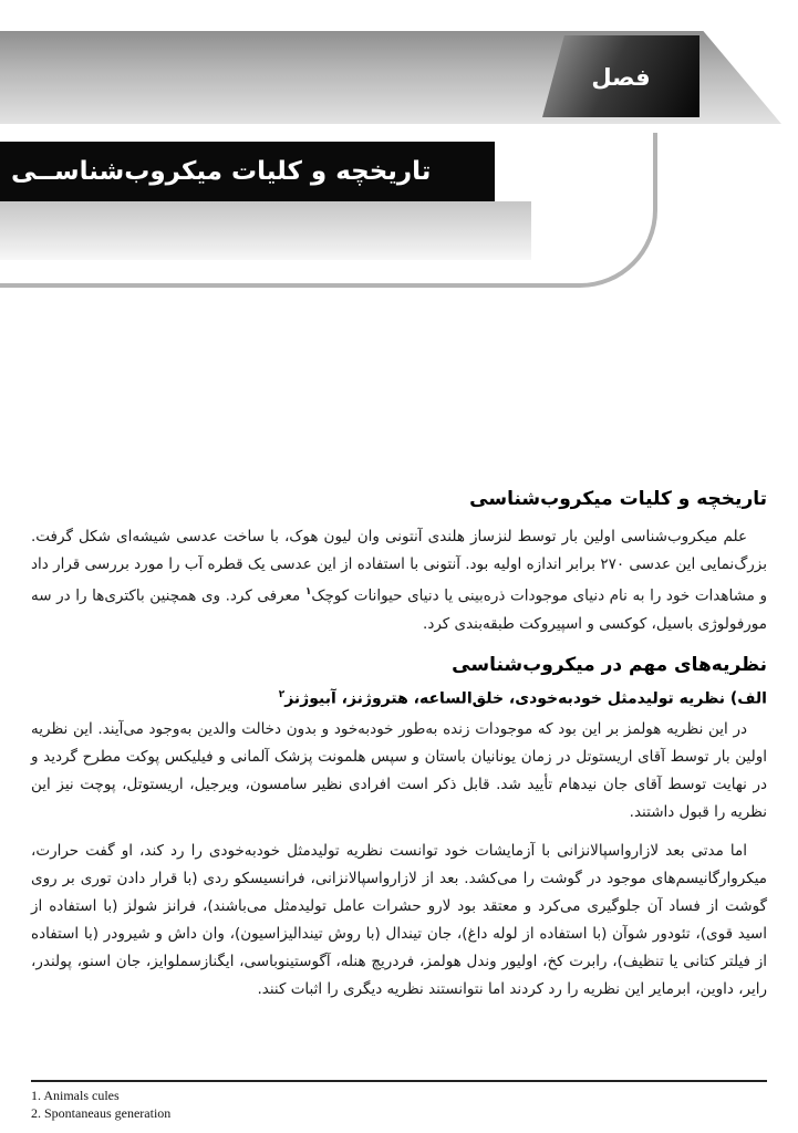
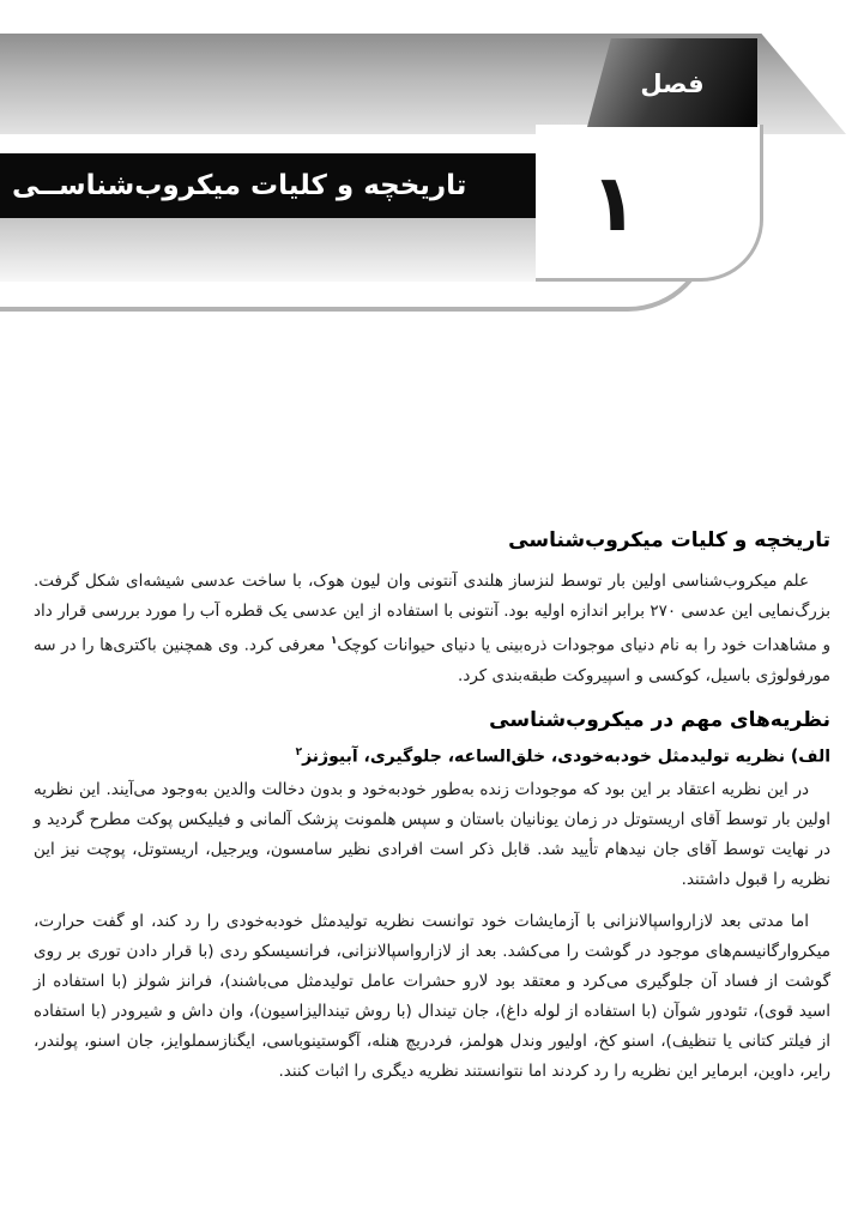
+ ۱
  فصل
  تاریخچه و کلیات میکروب‌شناســی
  تاریخچه و کلیات میکروب‌شناسی
  علم میکروب‌شناسی اولین بار توسط لنزساز هلندی آنتونی وان لیون هوک، با ساخت عدسی شیشه‌ای شکل گرفت. بزرگ‌نمایی این عدسی ۲۷۰ برابر اندازه اولیه بود. آنتونی با استفاده از این عدسی یک قطره آب را مورد بررسی قرار داد و مشاهدات خود را به نام دنیای موجودات ذره‌بینی یا دنیای حیوانات کوچک۱ معرفی کرد. وی همچنین باکتری‌ها را در سه مورفولوژی باسیل، کوکسی و اسپیروکت طبقه‌بندی کرد.
  نظریه‌های مهم در میکروب‌شناسی
- الف) نظریه تولیدمثل خودبه‌خودی، خلق‌الساعه، هتروژنز، آبیوژنز۲
+ الف) نظریه تولیدمثل خودبه‌خودی، خلق‌الساعه، جلوگیری، آبیوژنز۲
- در این نظریه هولمز بر این بود که موجودات زنده به‌طور خودبه‌خود و بدون دخالت والدین به‌وجود می‌آیند. این نظریه اولین بار توسط آقای اریستوتل در زمان یونانیان باستان و سپس هلمونت پزشک آلمانی و فیلیکس پوکت مطرح گردید و در نهایت توسط آقای جان نیدهام تأیید شد. قابل ذکر است افرادی نظیر سامسون، ویرجیل، اریستوتل، پوچت نیز این نظریه را قبول داشتند.
+ در این نظریه اعتقاد بر این بود که موجودات زنده به‌طور خودبه‌خود و بدون دخالت والدین به‌وجود می‌آیند. این نظریه اولین بار توسط آقای اریستوتل در زمان یونانیان باستان و سپس هلمونت پزشک آلمانی و فیلیکس پوکت مطرح گردید و در نهایت توسط آقای جان نیدهام تأیید شد. قابل ذکر است افرادی نظیر سامسون، ویرجیل، اریستوتل، پوچت نیز این نظریه را قبول داشتند.
- اما مدتی بعد لازارواسپالانزانی با آزمایشات خود توانست نظریه تولیدمثل خودبه‌خودی را رد کند، او گفت حرارت، میکروارگانیسم‌های موجود در گوشت را می‌کشد. بعد از لازارواسپالانزانی، فرانسیسکو ردی (با قرار دادن توری بر روی گوشت از فساد آن جلوگیری می‌کرد و معتقد بود لارو حشرات عامل تولیدمثل می‌باشند)، فرانز شولز (با استفاده از اسید قوی)، تئودور شوآن (با استفاده از لوله داغ)، جان تیندال (با روش تیندالیزاسیون)، وان داش و شیرودر (با استفاده از فیلتر کتانی یا تنظیف)، رابرت کخ، اولیور وندل هولمز، فردریچ هنله، آگوستینوباسی، ایگنازسملوایز، جان اسنو، پولندر، رایر، داوین، ابرمایر این نظریه را رد کردند اما نتوانستند نظریه دیگری را اثبات کنند.
+ اما مدتی بعد لازارواسپالانزانی با آزمایشات خود توانست نظریه تولیدمثل خودبه‌خودی را رد کند، او گفت حرارت، میکروارگانیسم‌های موجود در گوشت را می‌کشد. بعد از لازارواسپالانزانی، فرانسیسکو ردی (با قرار دادن توری بر روی گوشت از فساد آن جلوگیری می‌کرد و معتقد بود لارو حشرات عامل تولیدمثل می‌باشند)، فرانز شولز (با استفاده از اسید قوی)، تئودور شوآن (با استفاده از لوله داغ)، جان تیندال (با روش تیندالیزاسیون)، وان داش و شیرودر (با استفاده از فیلتر کتانی یا تنظیف)، اسنو کخ، اولیور وندل هولمز، فردریچ هنله، آگوستینوباسی، ایگنازسملوایز، جان اسنو، پولندر، رایر، داوین، ابرمایر این نظریه را رد کردند اما نتوانستند نظریه دیگری را اثبات کنند.
- 1. Animals cules
- 2. Spontaneaus generation
